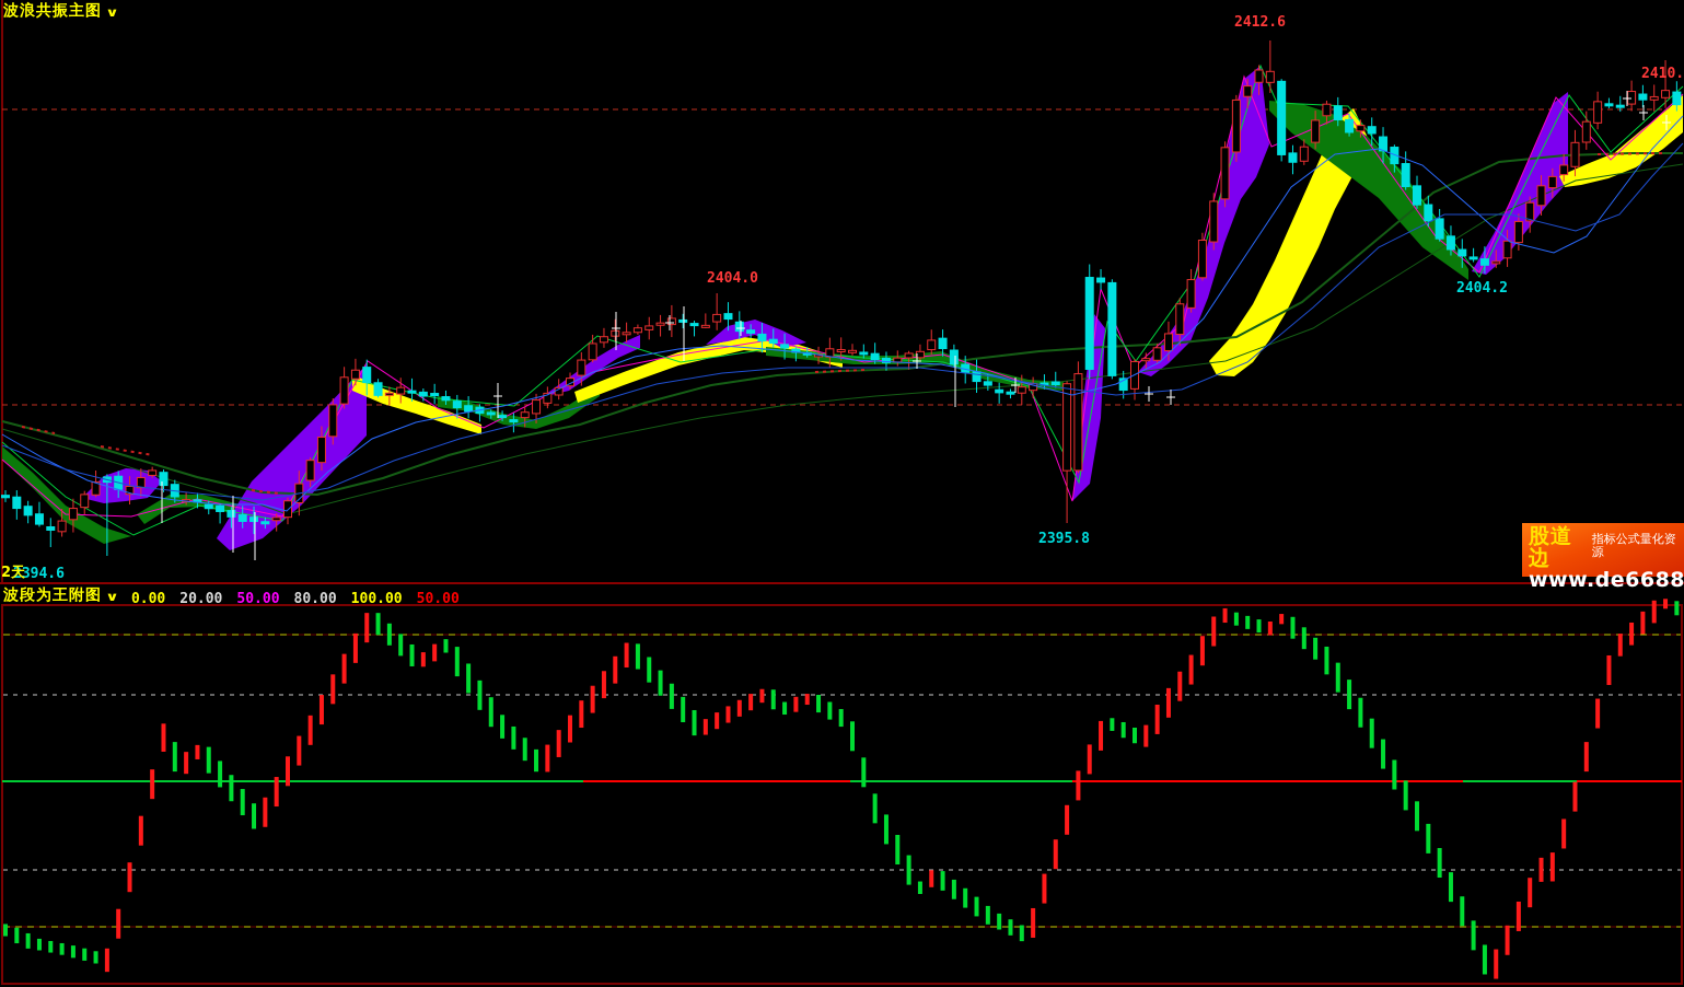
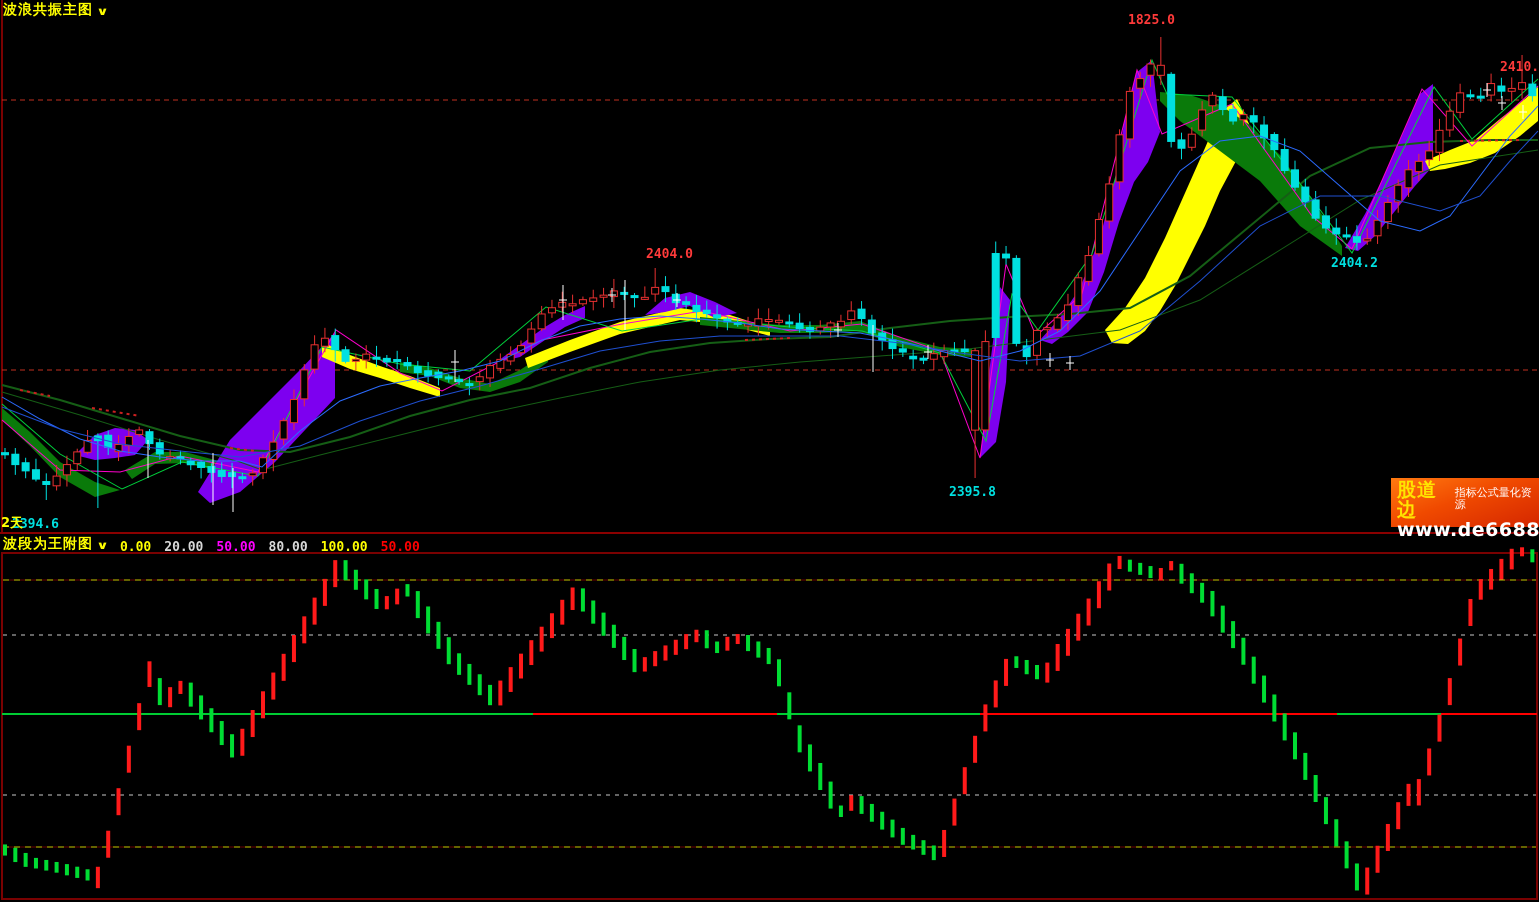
  波浪共振主图
  ∨
  波段为王附图
  ∨
  0.00 20.00 50.00 80.00 100.00 50.00
- 2412.6
+ 1825.0
  2410.
  2404.0
  2404.2
  2395.8
  2394.6
  2天
  股道边
  指标公式量化资源
  www.de6688
